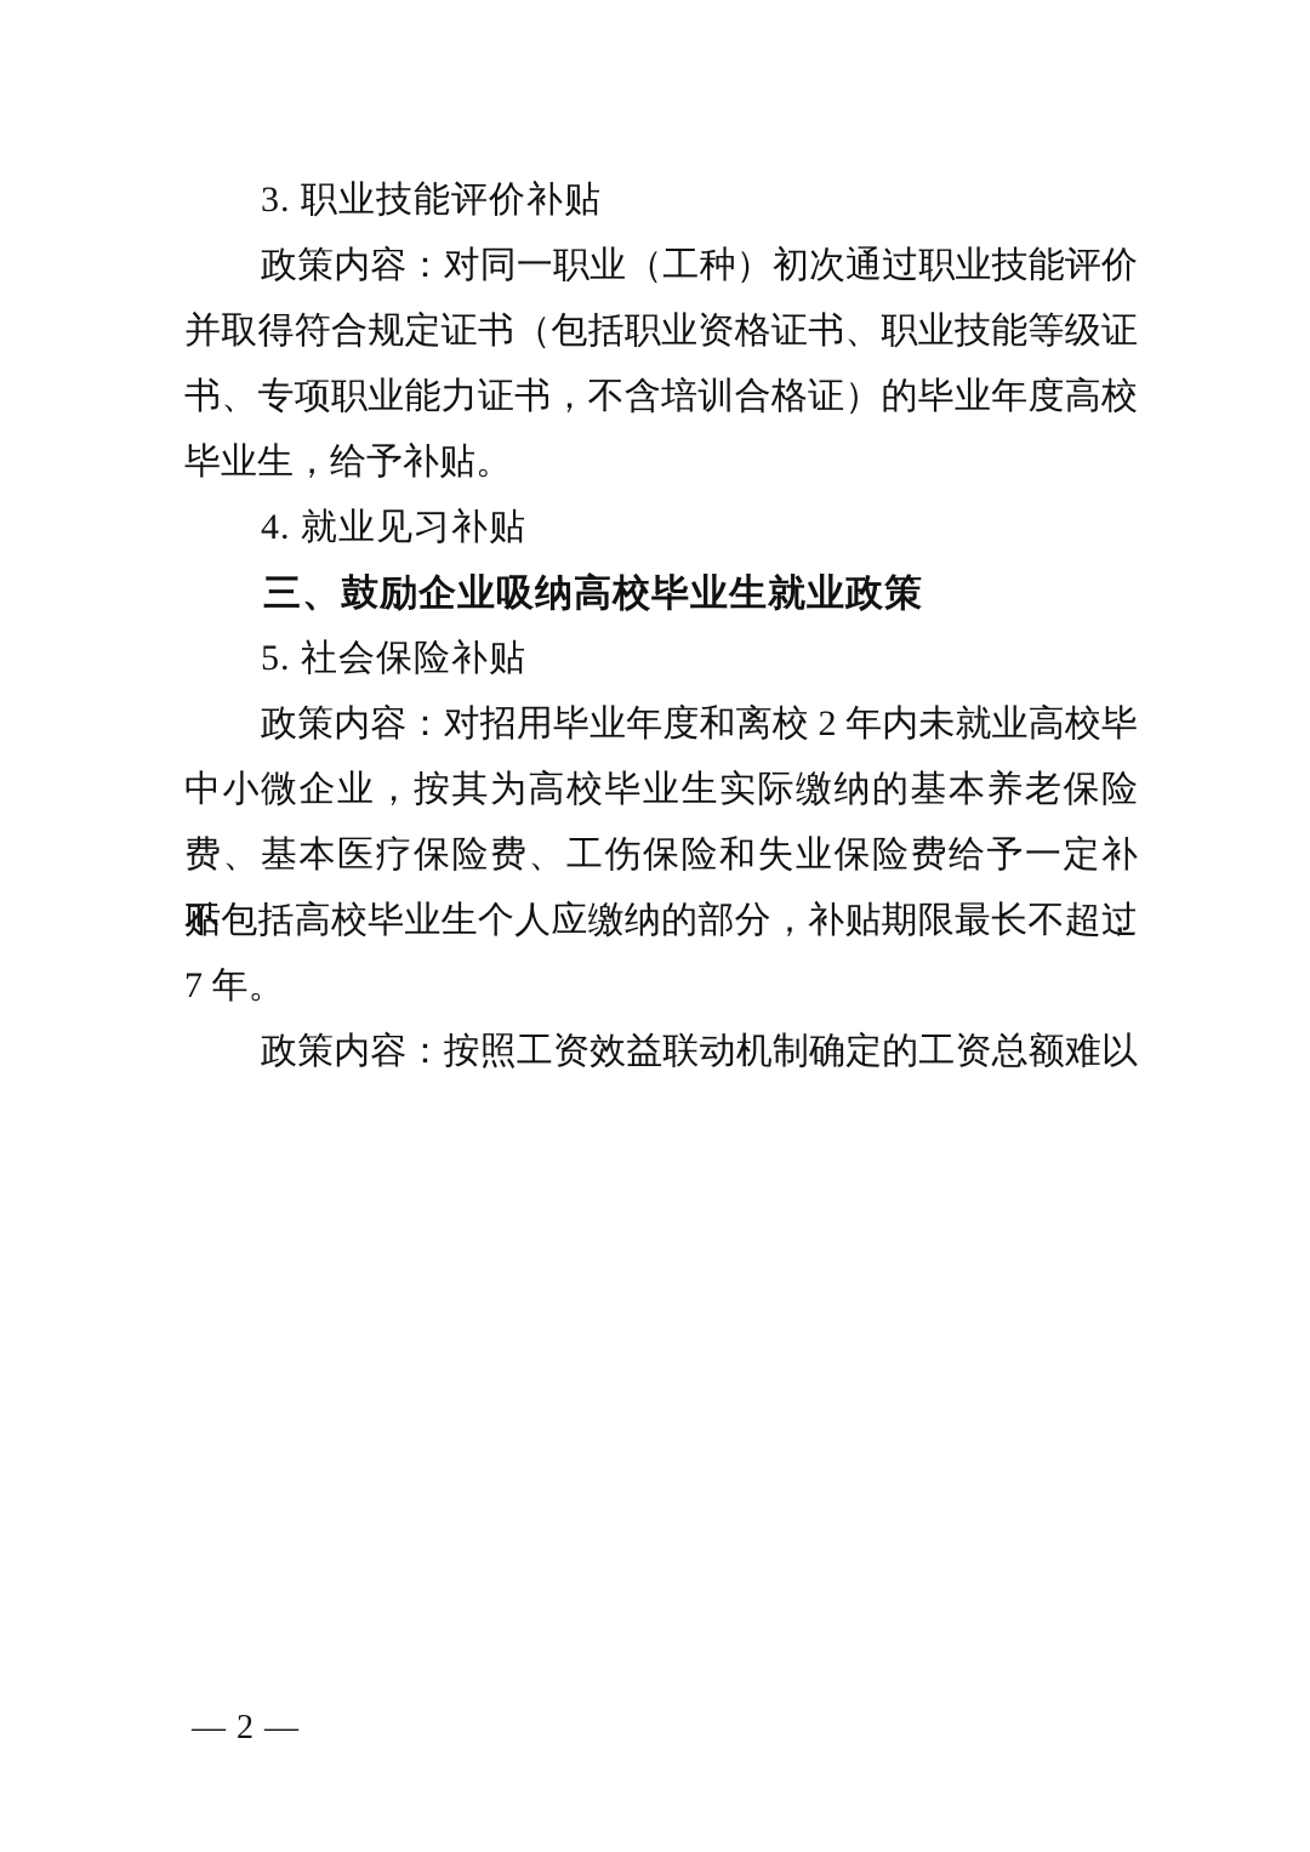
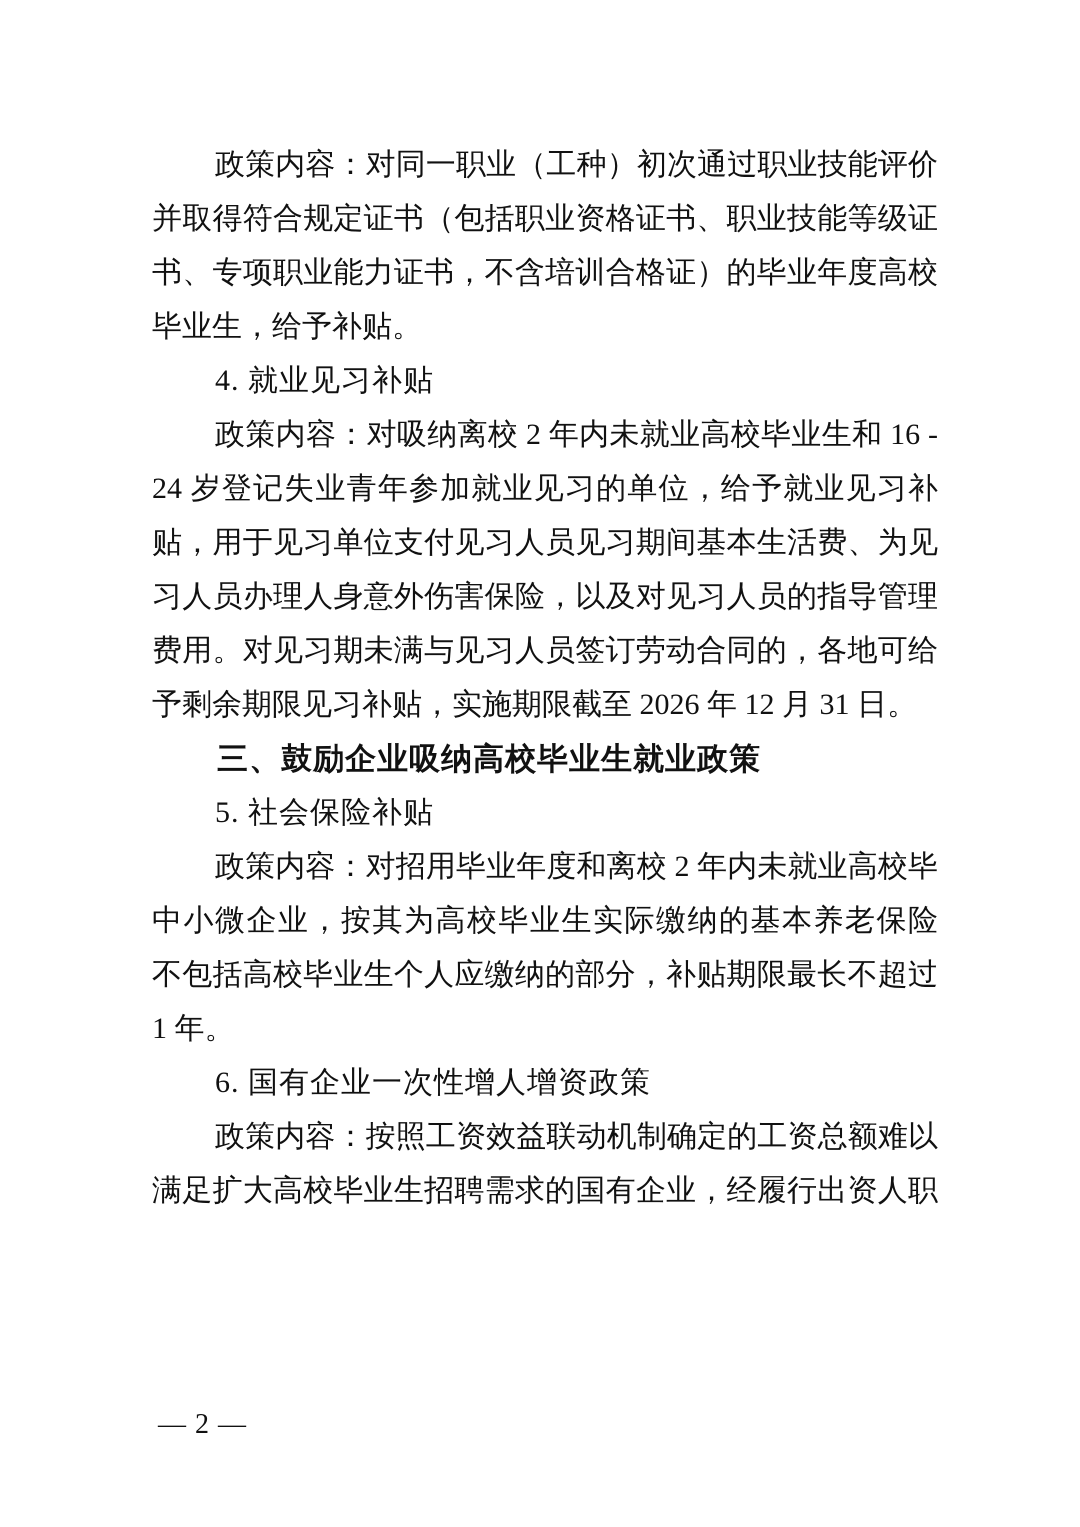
- 3. 职业技能评价补贴
  政策内容：对同一职业（工种）初次通过职业技能评价
  并取得符合规定证书（包括职业资格证书、职业技能等级证
  书、专项职业能力证书，不含培训合格证）的毕业年度高校
  毕业生，给予补贴。
  4. 就业见习补贴
+ 政策内容：对吸纳离校 2 年内未就业高校毕业生和 16 -
+ 24 岁登记失业青年参加就业见习的单位，给予就业见习补
+ 贴，用于见习单位支付见习人员见习期间基本生活费、为见
+ 习人员办理人身意外伤害保险，以及对见习人员的指导管理
+ 费用。对见习期未满与见习人员签订劳动合同的，各地可给
+ 予剩余期限见习补贴，实施期限截至 2026 年 12 月 31 日。
  三、鼓励企业吸纳高校毕业生就业政策
  5. 社会保险补贴
  政策内容：对招用毕业年度和离校 2 年内未就业高校毕
  中小微企业，按其为高校毕业生实际缴纳的基本养老保险
- 费、基本医疗保险费、工伤保险和失业保险费给予一定补贴，
  不包括高校毕业生个人应缴纳的部分，补贴期限最长不超过
- 7 年。
+ 1 年。
+ 6. 国有企业一次性增人增资政策
  政策内容：按照工资效益联动机制确定的工资总额难以
+ 满足扩大高校毕业生招聘需求的国有企业，经履行出资人职
  — 2 —
